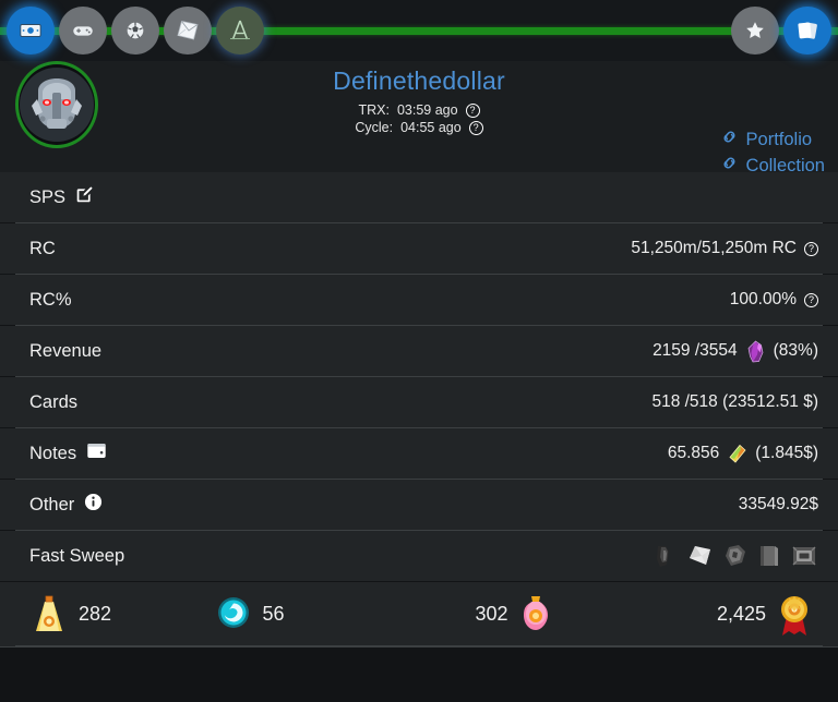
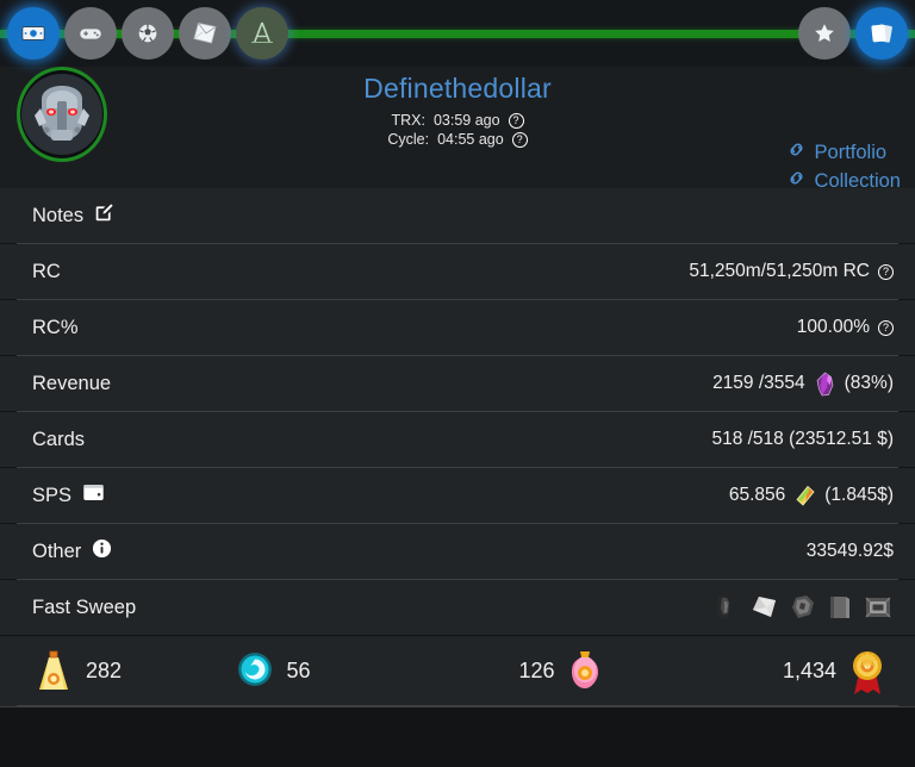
  Definethedollar
  TRX:
  03:59 ago
  ?
  Cycle:
  04:55 ago
  ?
  Portfolio
  Collection
- SPS
+ Notes
  RC
  51,250m/51,250m RC
  ?
  RC%
  100.00%
  ?
  Revenue
  2159 /3554
  (83%)
  Cards
  518 /518 (23512.51 $)
- Notes
+ SPS
  65.856
  (1.845$)
  Other
  33549.92$
  Fast Sweep
  282
  56
- 302
+ 126
- 2,425
+ 1,434
